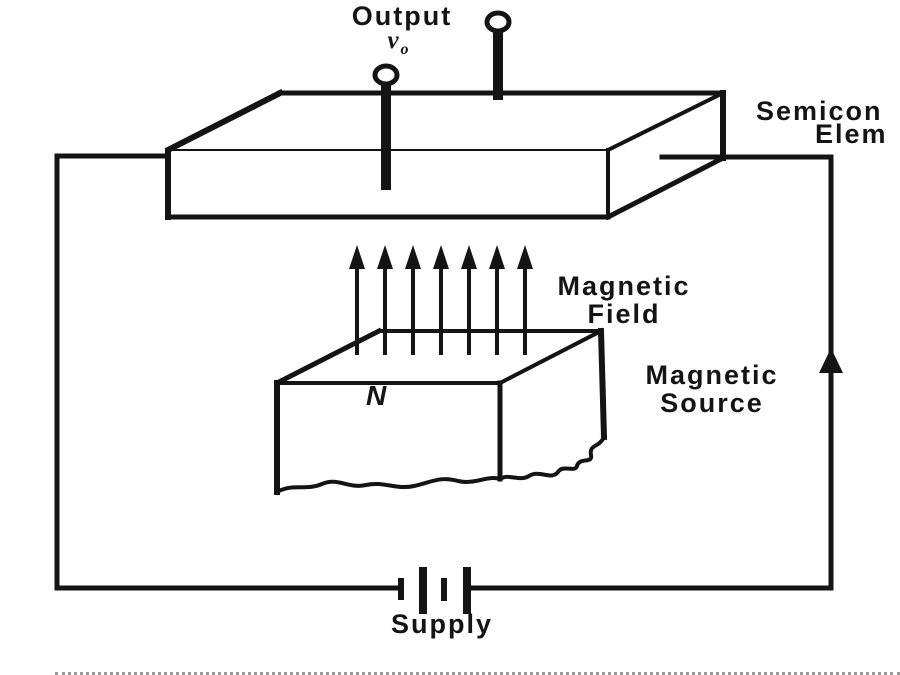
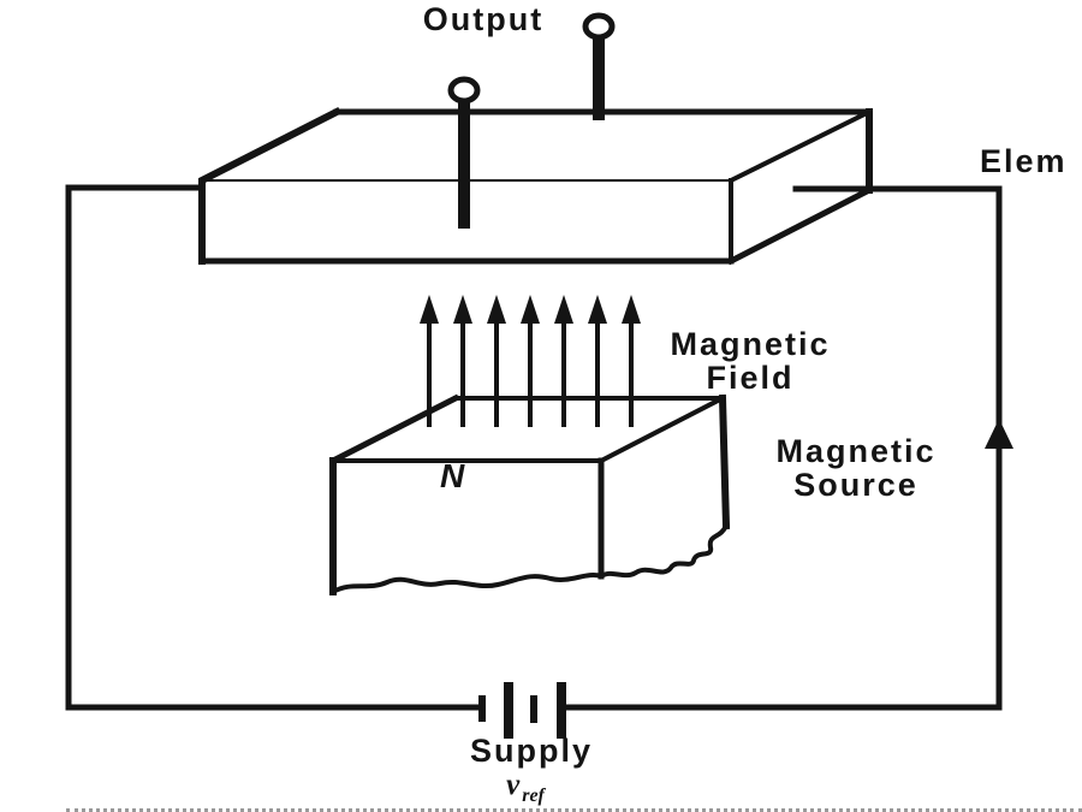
  Output
- vo
- Semicon
  Elem
  Magnetic
  Field
  Magnetic
  Source
  N
  Supply
+ vref
